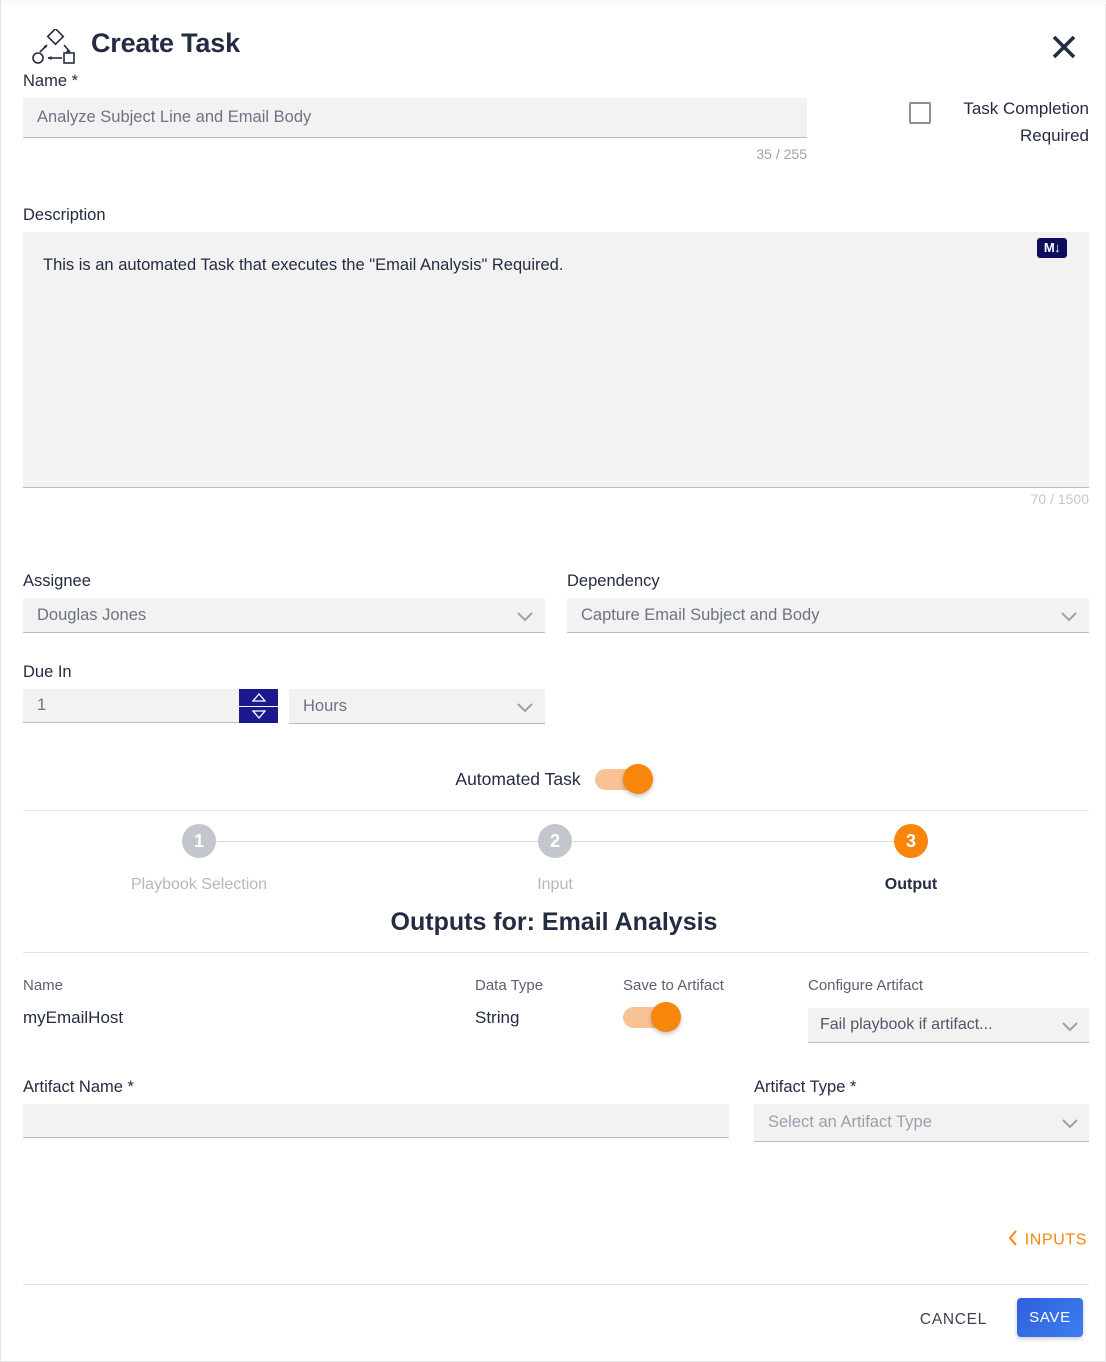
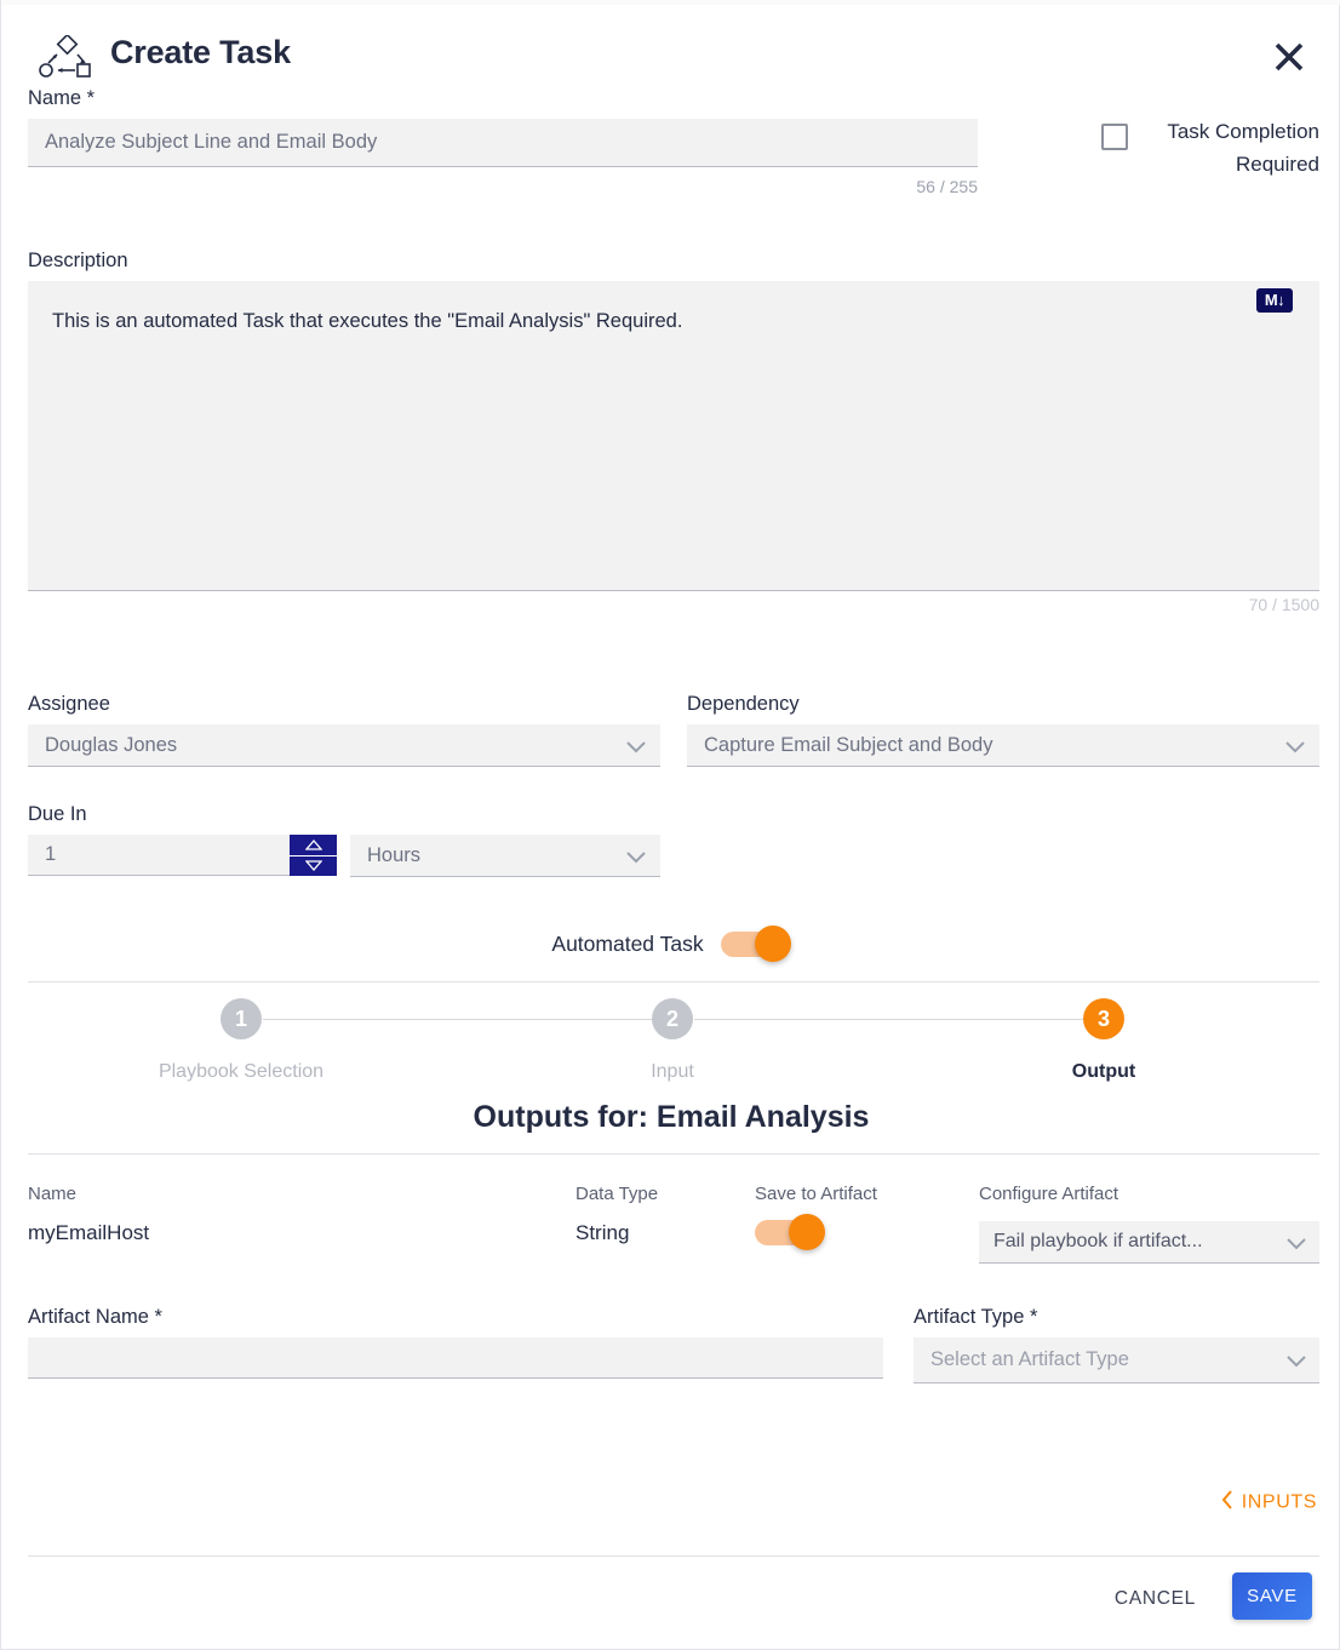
  Create Task
  Name *
  Analyze Subject Line and Email Body
- 35 / 255
+ 56 / 255
  Task Completion Required
  Description
  This is an automated Task that executes the "Email Analysis" Required.
  M↓
  70 / 1500
  Assignee
  Douglas Jones
  Dependency
  Capture Email Subject and Body
  Due In
  1
  Hours
  Automated Task
  1
  Playbook Selection
  2
  Input
  3
  Output
  Outputs for: Email Analysis
  Name
  Data Type
  Save to Artifact
  Configure Artifact
  myEmailHost
  String
  Fail playbook if artifact...
  Artifact Name *
  Artifact Type *
  Select an Artifact Type
  INPUTS
  CANCEL
  SAVE
